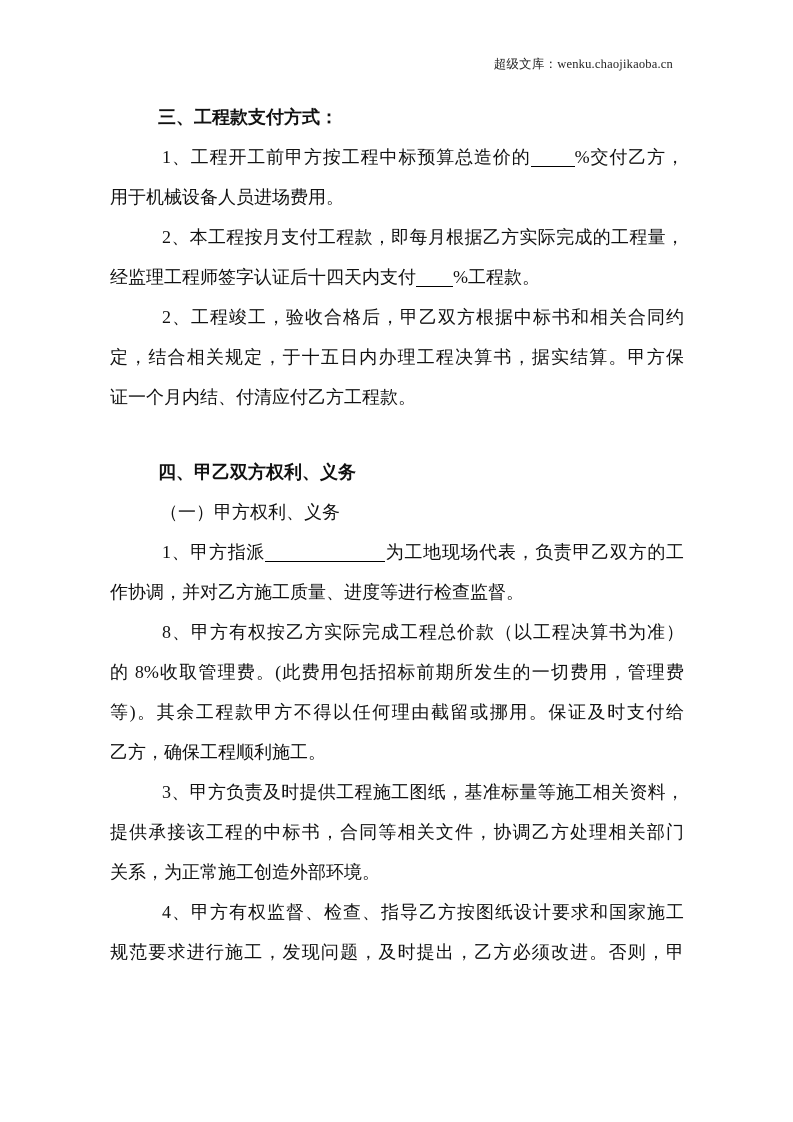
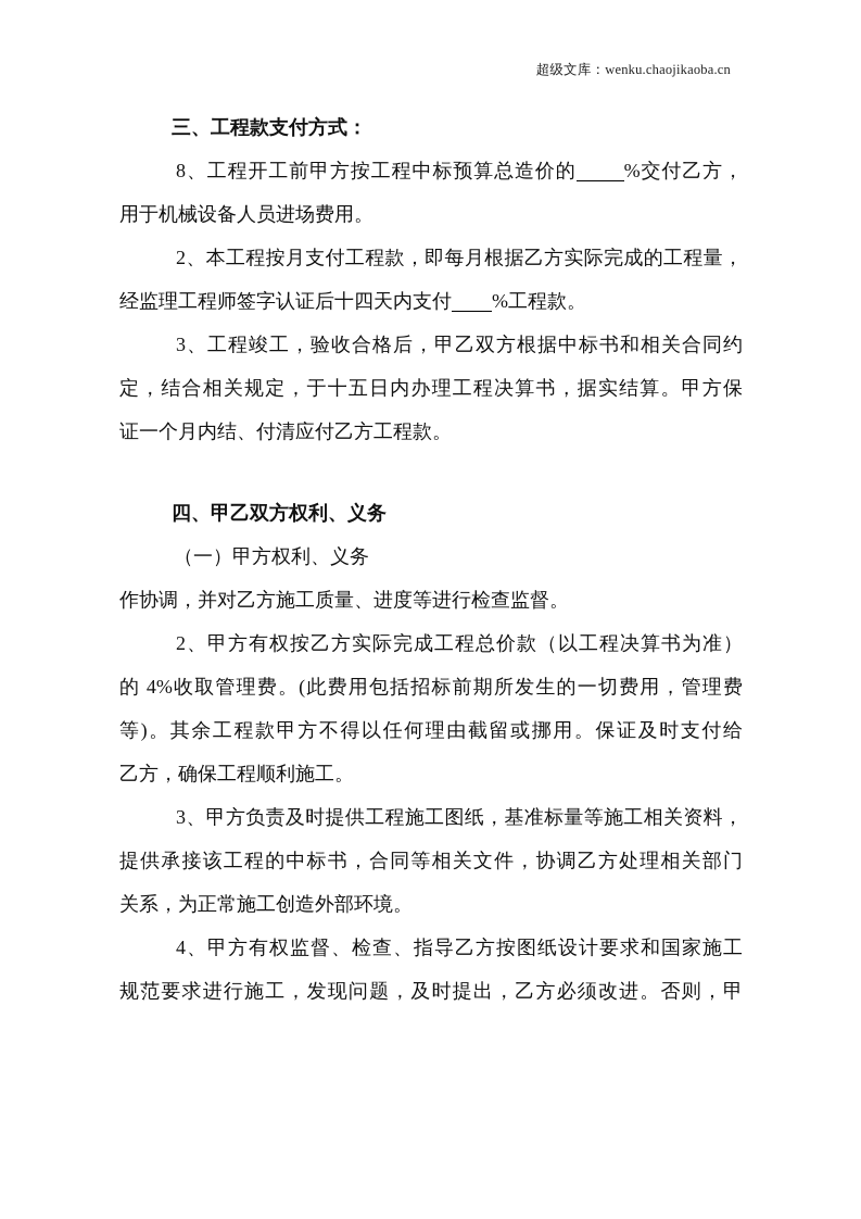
  超级文库：wenku.chaojikaoba.cn
  三、工程款支付方式：
- 1、工程开工前甲方按工程中标预算总造价的 %交付乙方，
+ 8、工程开工前甲方按工程中标预算总造价的 %交付乙方，
  用于机械设备人员进场费用。
  2、本工程按月支付工程款，即每月根据乙方实际完成的工程量，
  经监理工程师签字认证后十四天内支付 %工程款。
- 2、工程竣工，验收合格后，甲乙双方根据中标书和相关合同约
+ 3、工程竣工，验收合格后，甲乙双方根据中标书和相关合同约
  定，结合相关规定，于十五日内办理工程决算书，据实结算。甲方保
  证一个月内结、付清应付乙方工程款。
  四、甲乙双方权利、义务
  （一）甲方权利、义务
- 1、甲方指派 为工地现场代表，负责甲乙双方的工
  作协调，并对乙方施工质量、进度等进行检查监督。
- 8、甲方有权按乙方实际完成工程总价款（以工程决算书为准）
+ 2、甲方有权按乙方实际完成工程总价款（以工程决算书为准）
- 的 8%收取管理费。(此费用包括招标前期所发生的一切费用，管理费
+ 的 4%收取管理费。(此费用包括招标前期所发生的一切费用，管理费
  等)。其余工程款甲方不得以任何理由截留或挪用。保证及时支付给
  乙方，确保工程顺利施工。
  3、甲方负责及时提供工程施工图纸，基准标量等施工相关资料，
  提供承接该工程的中标书，合同等相关文件，协调乙方处理相关部门
  关系，为正常施工创造外部环境。
  4、甲方有权监督、检查、指导乙方按图纸设计要求和国家施工
  规范要求进行施工，发现问题，及时提出，乙方必须改进。否则，甲
